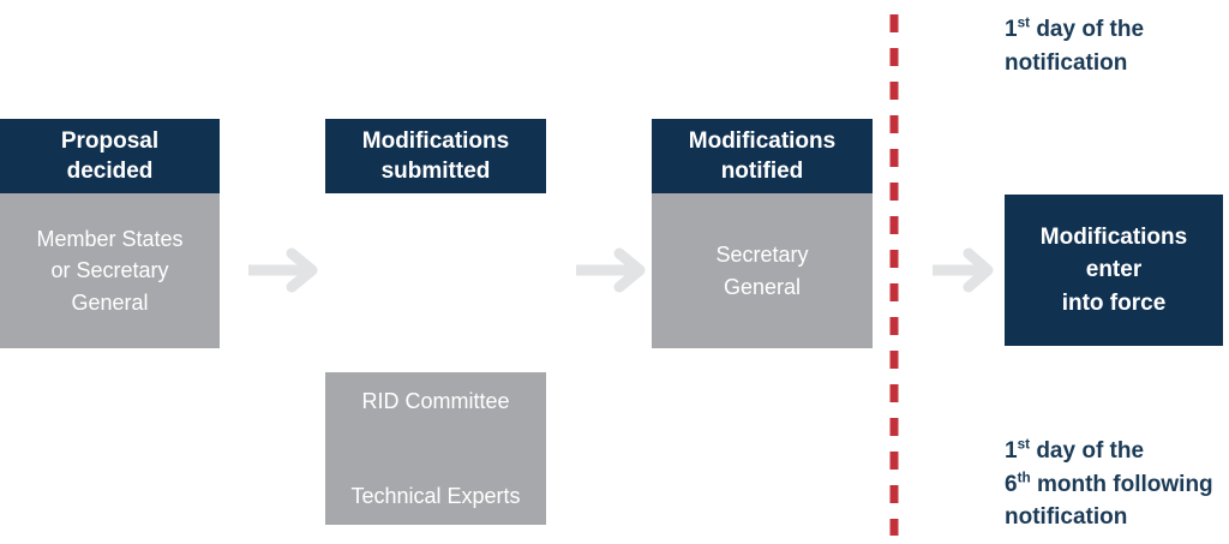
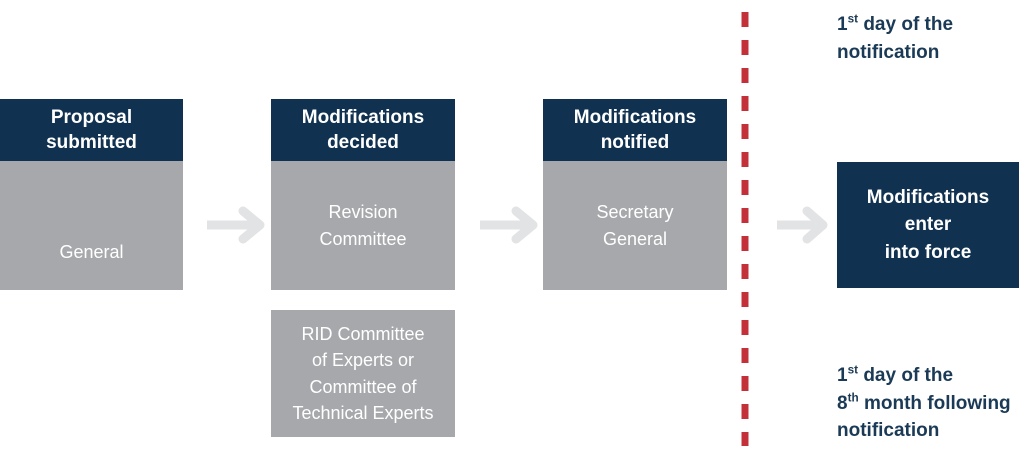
  Proposal
- decided
+ submitted
- Member States
- or Secretary
  General
  Modifications
- submitted
+ decided
+ Revision
+ Committee
  RID Committee
+ of Experts or
+ Committee of
  Technical Experts
  Modifications
  notified
  Secretary
  General
  Modifications
  enter
  into force
  1st day of the
  notification
  1st day of the
- 6th month following
+ 8th month following
  notification
